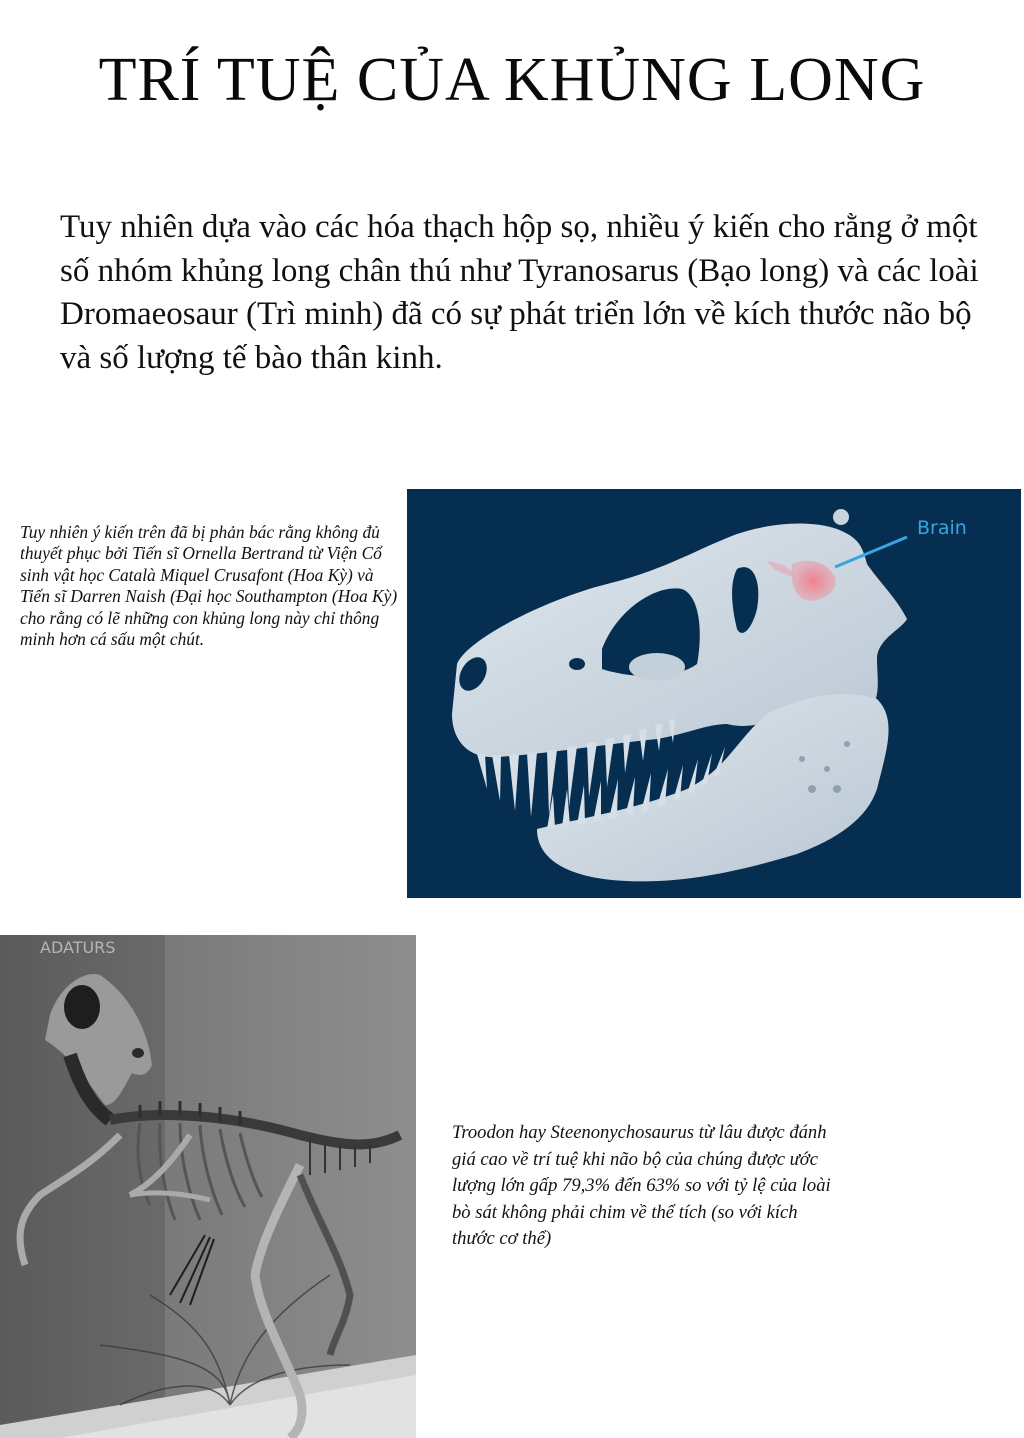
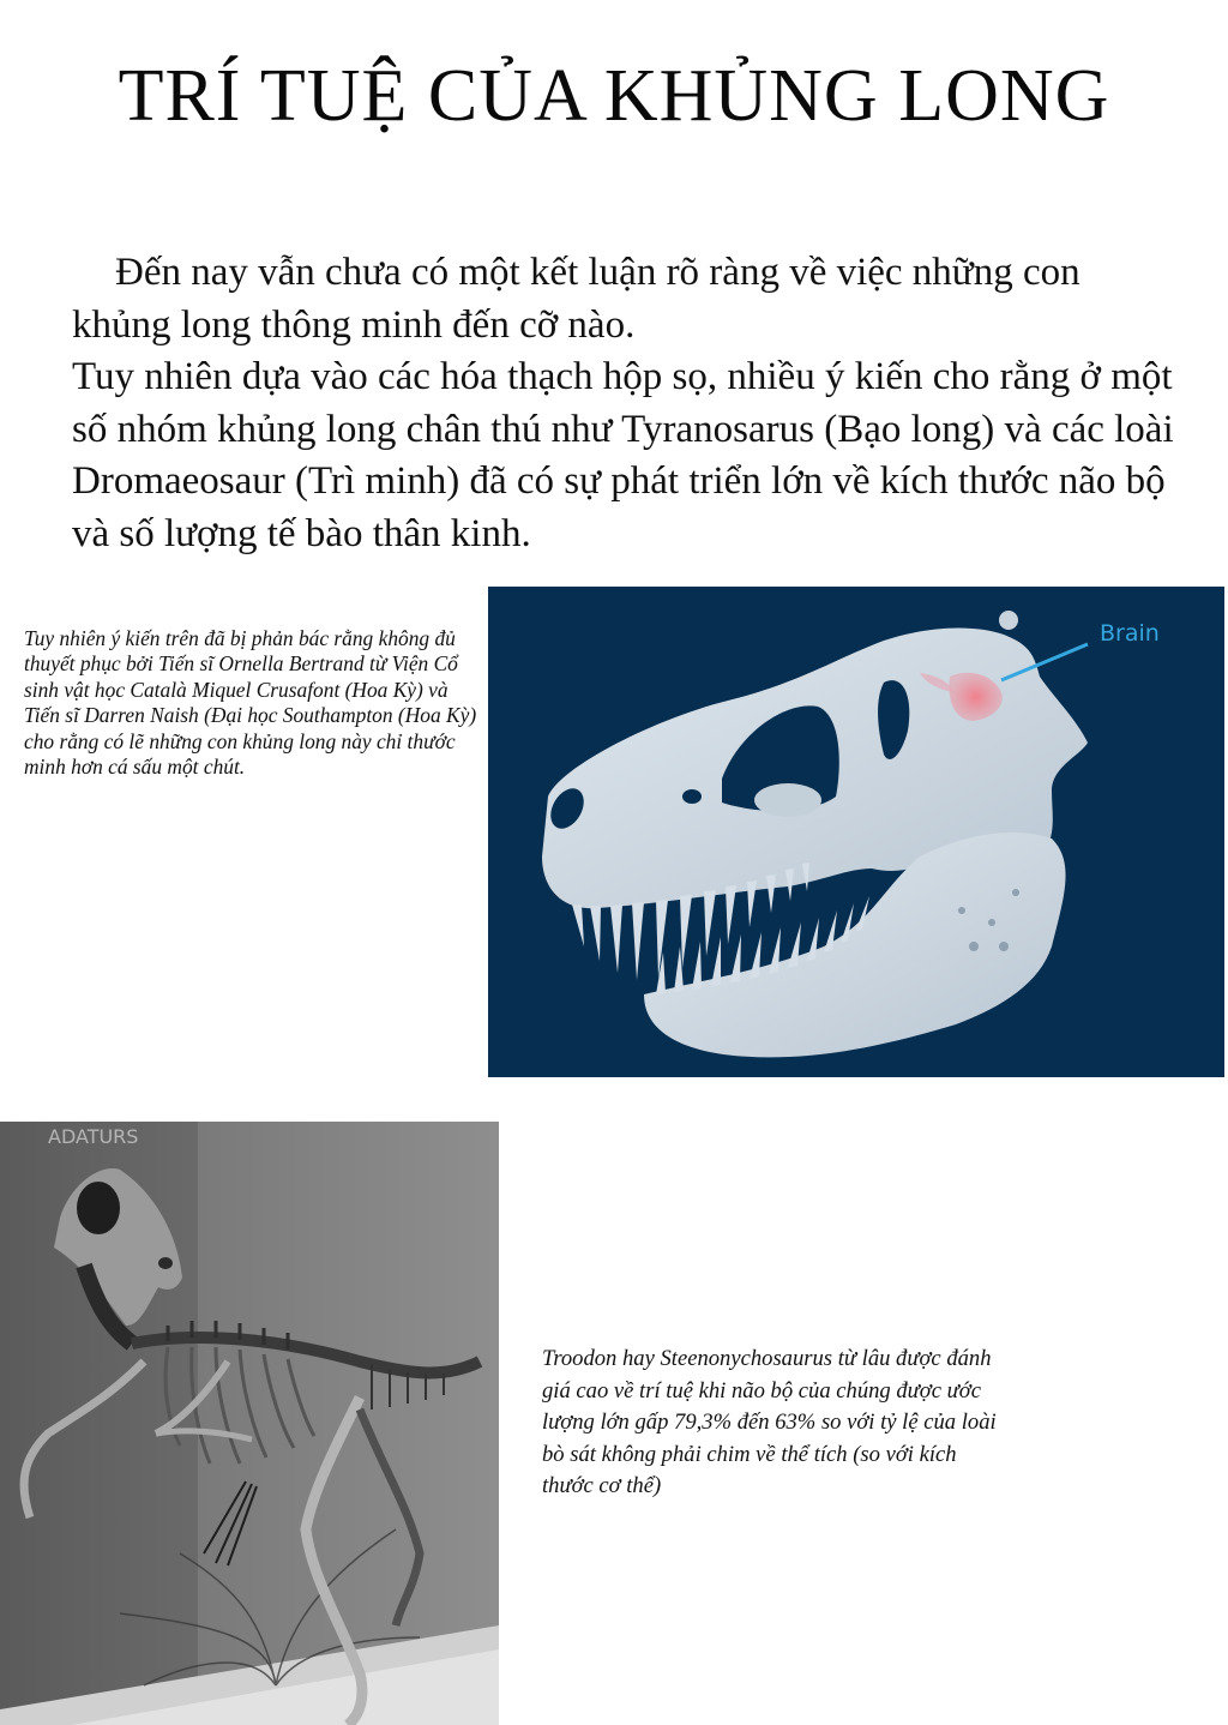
  TRÍ TUỆ CỦA KHỦNG LONG
+ Đến nay vẫn chưa có một kết luận rõ ràng về việc những con khủng long thông minh đến cỡ nào.
  Tuy nhiên dựa vào các hóa thạch hộp sọ, nhiều ý kiến cho rằng ở một số nhóm khủng long chân thú như Tyranosarus (Bạo long) và các loài Dromaeosaur (Trì minh) đã có sự phát triển lớn về kích thước não bộ và số lượng tế bào thân kinh.
- Tuy nhiên ý kiến trên đã bị phản bác rằng không đủ thuyết phục bởi Tiến sĩ Ornella Bertrand từ Viện Cổ sinh vật học Català Miquel Crusafont (Hoa Kỳ) và Tiến sĩ Darren Naish (Đại học Southampton (Hoa Kỳ) cho rằng có lẽ những con khủng long này chỉ thông minh hơn cá sấu một chút.
+ Tuy nhiên ý kiến trên đã bị phản bác rằng không đủ thuyết phục bởi Tiến sĩ Ornella Bertrand từ Viện Cổ sinh vật học Català Miquel Crusafont (Hoa Kỳ) và Tiến sĩ Darren Naish (Đại học Southampton (Hoa Kỳ) cho rằng có lẽ những con khủng long này chỉ thước minh hơn cá sấu một chút.
  Brain
  ADATURS
  Troodon hay Steenonychosaurus từ lâu được đánh giá cao về trí tuệ khi não bộ của chúng được ước lượng lớn gấp 79,3% đến 63% so với tỷ lệ của loài bò sát không phải chim về thể tích (so với kích thước cơ thể)
